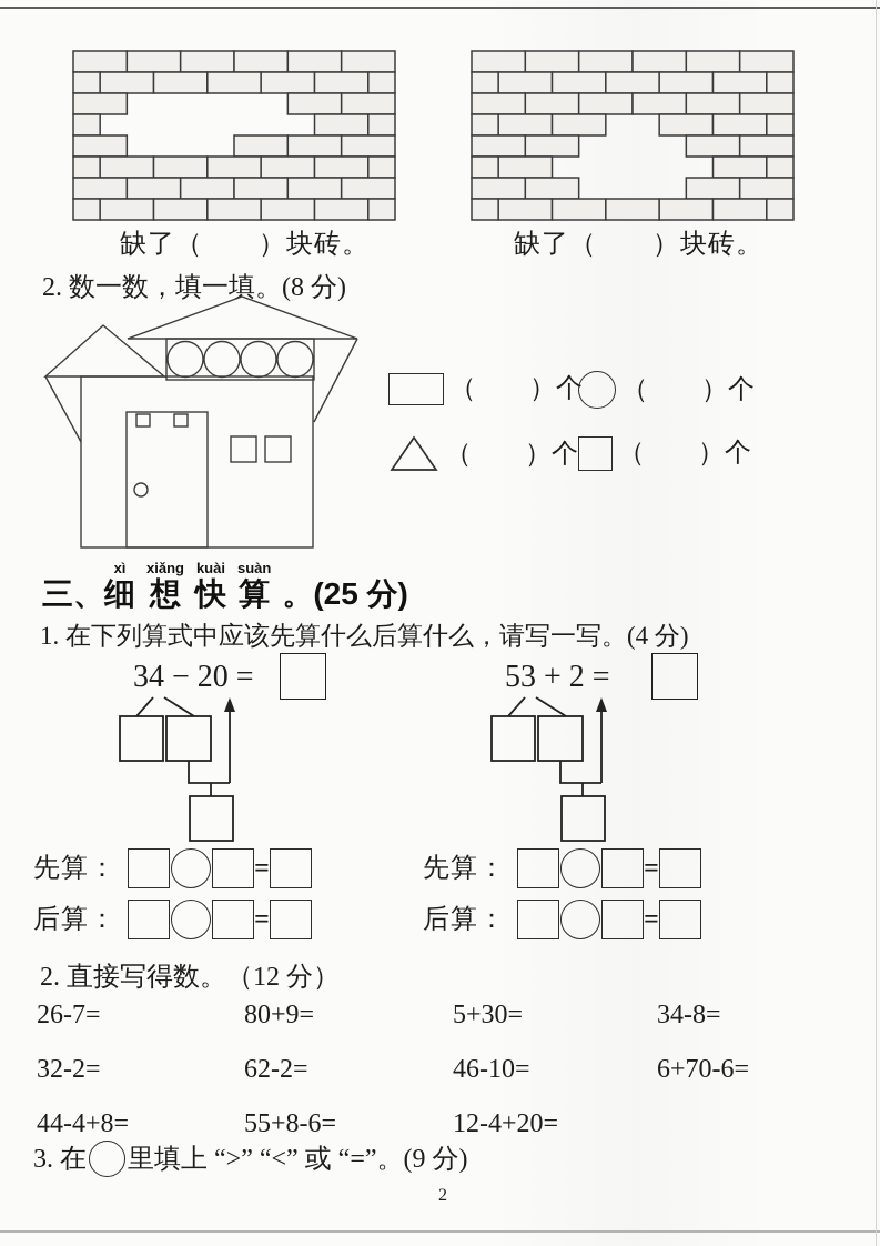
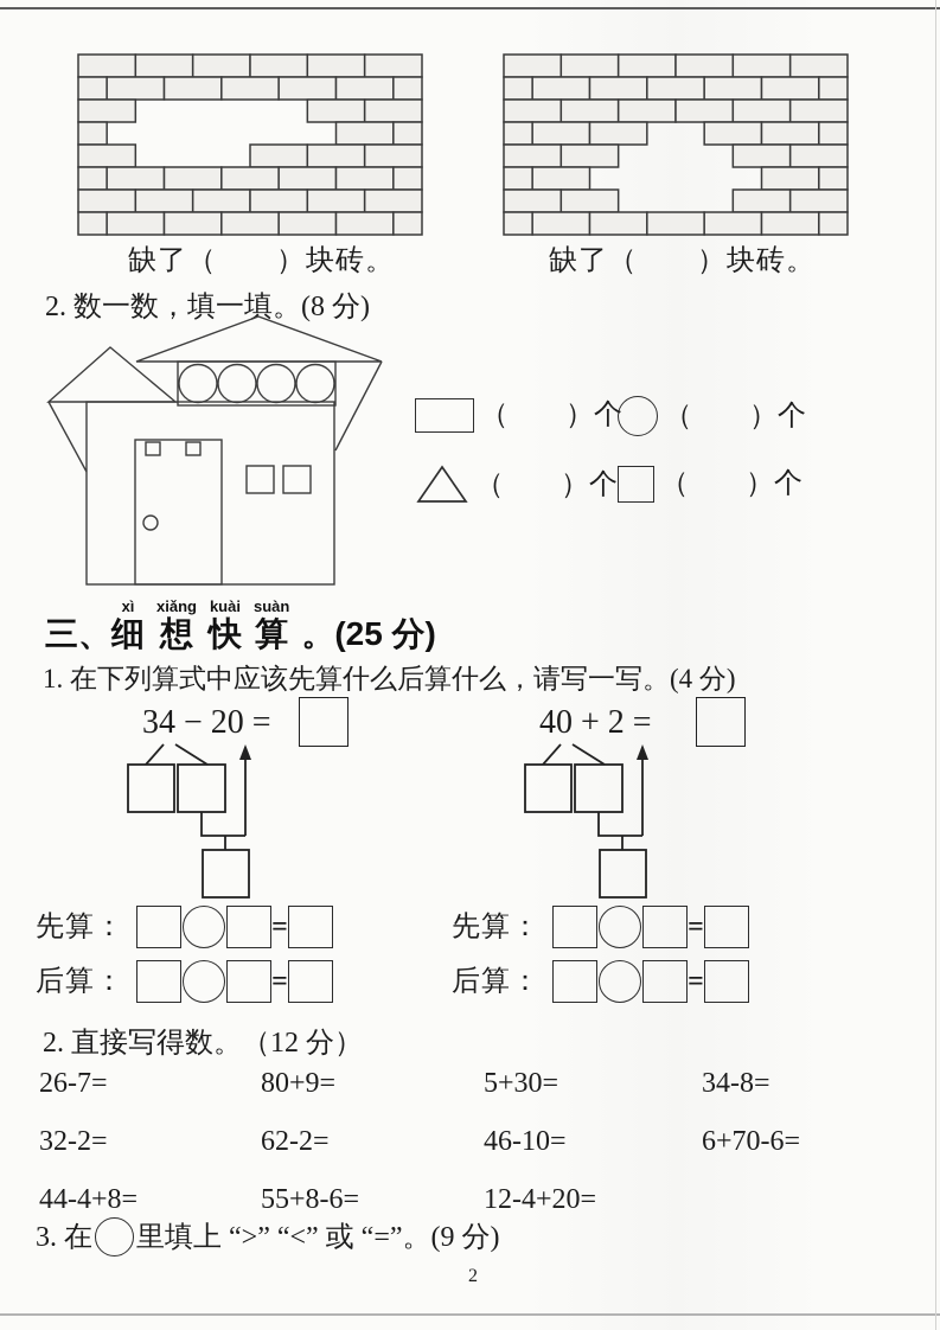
  缺了（ ）块砖。
  缺了（ ）块砖。
  2. 数一数，填一填。(8 分)
  （ ）个
  （ ）个
  （ ）个
  （ ）个
  三、
  xì
  细
  xiǎng
  想
  kuài
  快
  suàn
  算
  。(25 分)
  1. 在下列算式中应该先算什么后算什么，请写一写。(4 分)
  34 − 20 =
- 53 + 2 =
+ 40 + 2 =
  先算：
  =
  后算：
  =
  先算：
  =
  后算：
  =
  2. 直接写得数。（12 分）
  26-7=
  80+9=
  5+30=
  34-8=
  32-2=
  62-2=
  46-10=
  6+70-6=
  44-4+8=
  55+8-6=
  12-4+20=
  3. 在
  里填上 “>” “<” 或 “=”。(9 分)
  2
